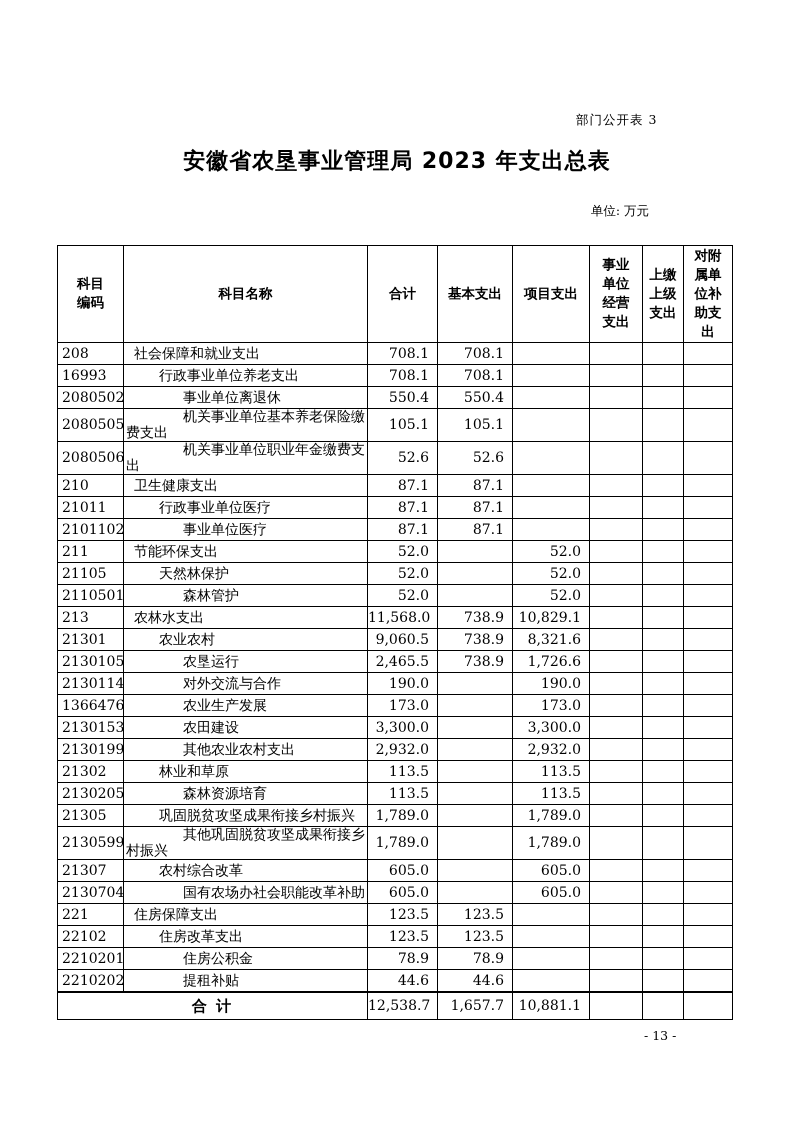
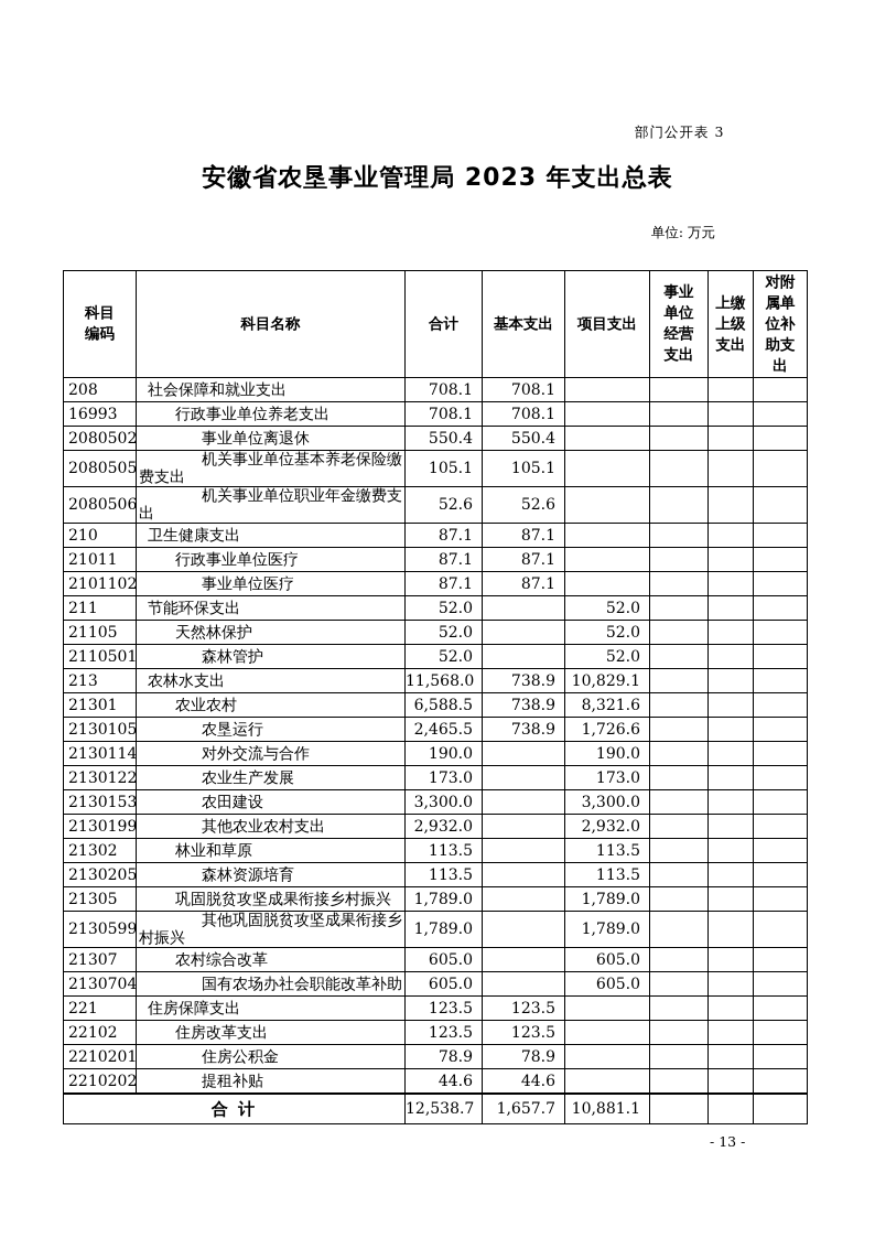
  部门公开表 3
  安徽省农垦事业管理局 2023 年支出总表
  单位: 万元
  科目编码	科目名称	合计	基本支出	项目支出	事业单位经营支出	上缴上级支出	对附属单位补助支出
  208	社会保障和就业支出	708.1	708.1
  16993	行政事业单位养老支出	708.1	708.1
  2080502	事业单位离退休	550.4	550.4
  2080505	机关事业单位基本养老保险缴费支出	105.1	105.1
  2080506	机关事业单位职业年金缴费支出	52.6	52.6
  210	卫生健康支出	87.1	87.1
  21011	行政事业单位医疗	87.1	87.1
  2101102	事业单位医疗	87.1	87.1
  211	节能环保支出	52.0		52.0
  21105	天然林保护	52.0		52.0
  2110501	森林管护	52.0		52.0
  213	农林水支出	11,568.0	738.9	10,829.1
- 21301	农业农村	9,060.5	738.9	8,321.6
+ 21301	农业农村	6,588.5	738.9	8,321.6
  2130105	农垦运行	2,465.5	738.9	1,726.6
  2130114	对外交流与合作	190.0		190.0
- 1366476	农业生产发展	173.0		173.0
+ 2130122	农业生产发展	173.0		173.0
  2130153	农田建设	3,300.0		3,300.0
  2130199	其他农业农村支出	2,932.0		2,932.0
  21302	林业和草原	113.5		113.5
  2130205	森林资源培育	113.5		113.5
  21305	巩固脱贫攻坚成果衔接乡村振兴	1,789.0		1,789.0
  2130599	其他巩固脱贫攻坚成果衔接乡村振兴	1,789.0		1,789.0
  21307	农村综合改革	605.0		605.0
  2130704	国有农场办社会职能改革补助	605.0		605.0
  221	住房保障支出	123.5	123.5
  22102	住房改革支出	123.5	123.5
  2210201	住房公积金	78.9	78.9
  2210202	提租补贴	44.6	44.6
  合 计	12,538.7	1,657.7	10,881.1
  - 13 -
